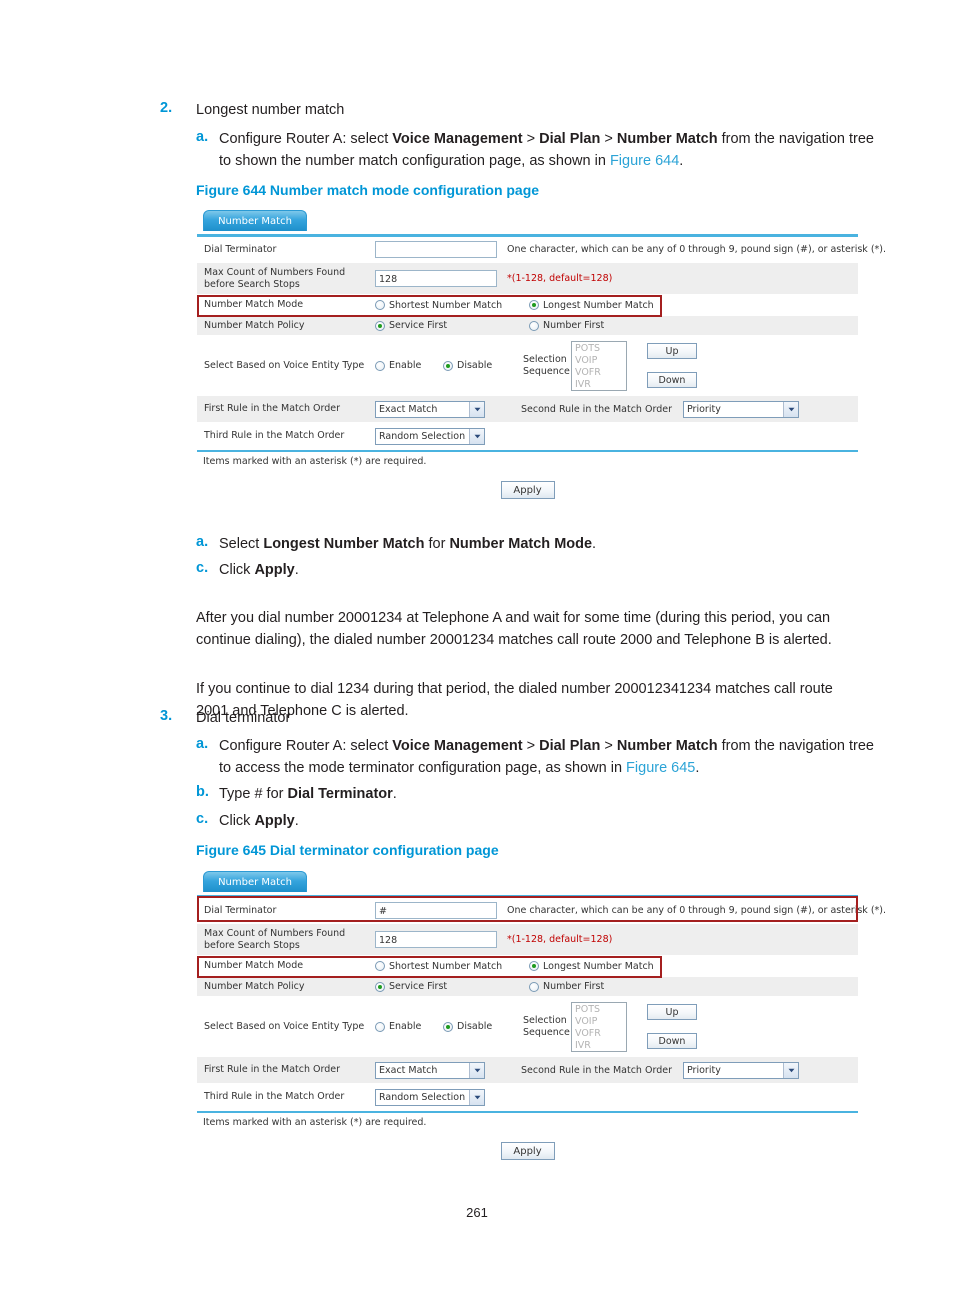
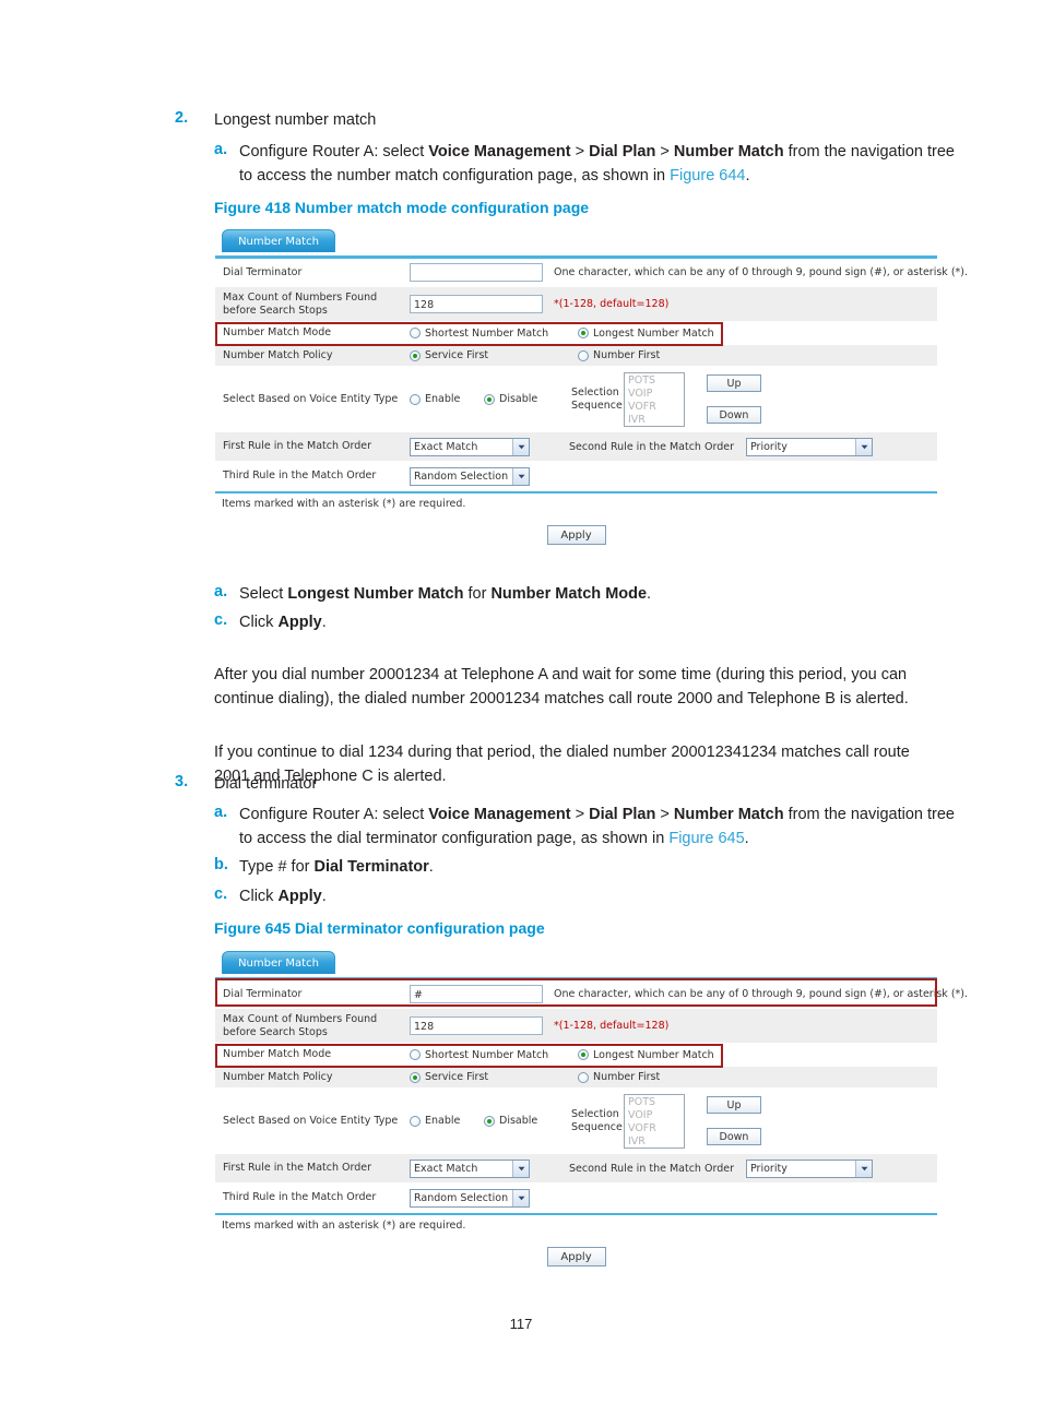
  2.
  Longest number match
  a.
- Configure Router A: select Voice Management > Dial Plan > Number Match from the navigation tree to shown the number match configuration page, as shown in Figure 644.
+ Configure Router A: select Voice Management > Dial Plan > Number Match from the navigation tree to access the number match configuration page, as shown in Figure 644.
- Figure 644 Number match mode configuration page
+ Figure 418 Number match mode configuration page
  Number Match
  Dial Terminator
  One character, which can be any of 0 through 9, pound sign (#), or asterisk (*).
  Max Count of Numbers Found before Search Stops
  128
  *(1-128, default=128)
  Number Match Mode
  Shortest Number Match
  Longest Number Match
  Number Match Policy
  Service First
  Number First
  Select Based on Voice Entity Type
  Enable
  Disable
  Selection Sequence
  POTS
  VOIP
  VOFR
  IVR
  Up
  Down
  First Rule in the Match Order
  Exact Match
  Second Rule in the Match Order
  Priority
  Third Rule in the Match Order
  Random Selection
  Items marked with an asterisk (*) are required.
  Apply
  a.
  Select Longest Number Match for Number Match Mode.
  c.
  Click Apply.
  After you dial number 20001234 at Telephone A and wait for some time (during this period, you can continue dialing), the dialed number 20001234 matches call route 2000 and Telephone B is alerted.
  If you continue to dial 1234 during that period, the dialed number 200012341234 matches call route 2001 and Telephone C is alerted.
  3.
  Dial terminator
  a.
- Configure Router A: select Voice Management > Dial Plan > Number Match from the navigation tree to access the mode terminator configuration page, as shown in Figure 645.
+ Configure Router A: select Voice Management > Dial Plan > Number Match from the navigation tree to access the dial terminator configuration page, as shown in Figure 645.
  b.
  Type # for Dial Terminator.
  c.
  Click Apply.
  Figure 645 Dial terminator configuration page
  Number Match
  Dial Terminator
  #
  One character, which can be any of 0 through 9, pound sign (#), or asterisk (*).
  Max Count of Numbers Found before Search Stops
  128
  *(1-128, default=128)
  Number Match Mode
  Shortest Number Match
  Longest Number Match
  Number Match Policy
  Service First
  Number First
  Select Based on Voice Entity Type
  Enable
  Disable
  Selection Sequence
  POTS
  VOIP
  VOFR
  IVR
  Up
  Down
  First Rule in the Match Order
  Exact Match
  Second Rule in the Match Order
  Priority
  Third Rule in the Match Order
  Random Selection
  Items marked with an asterisk (*) are required.
  Apply
- 261
+ 117
